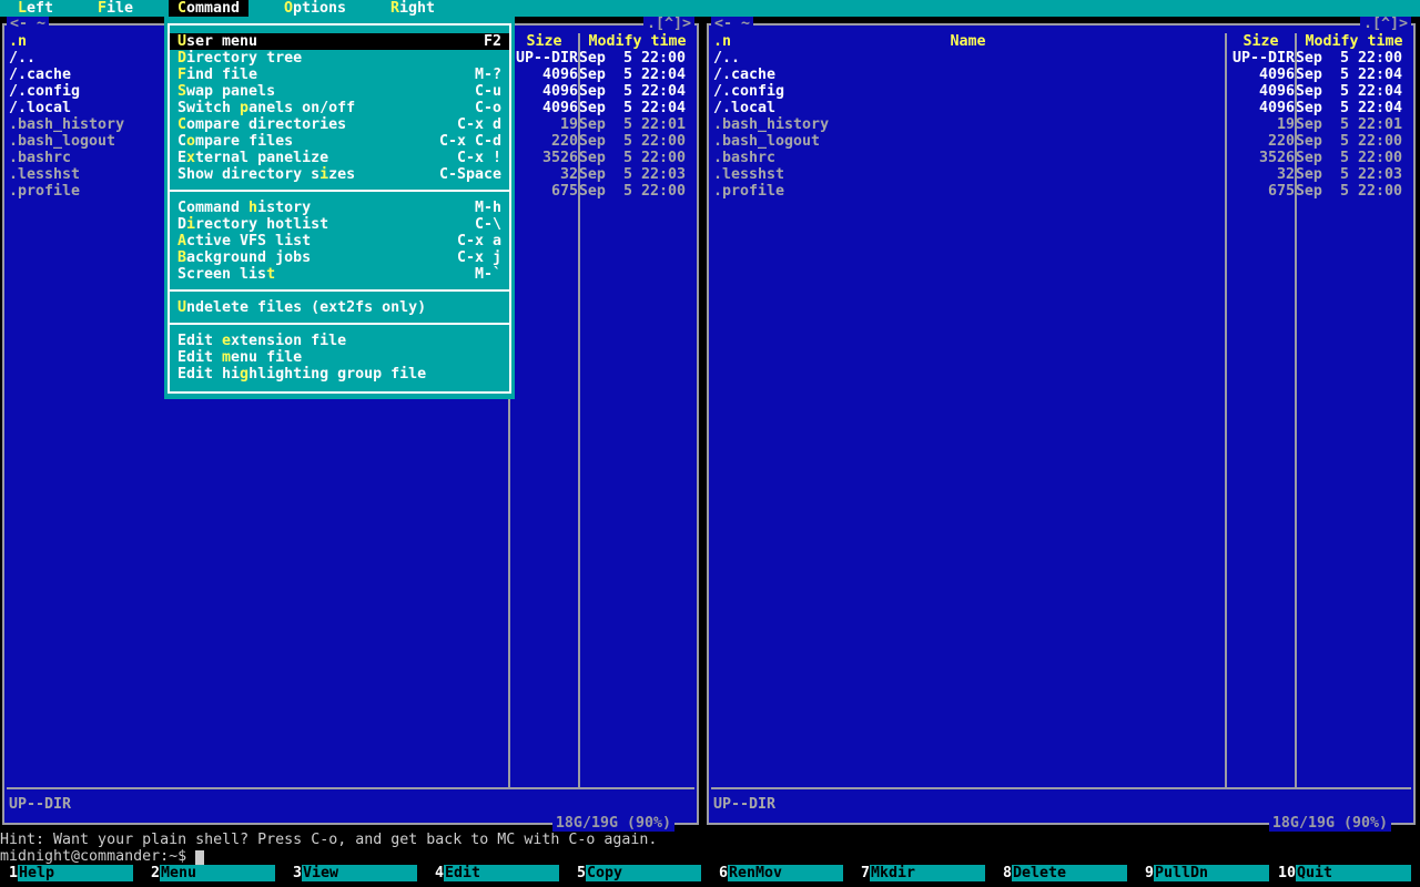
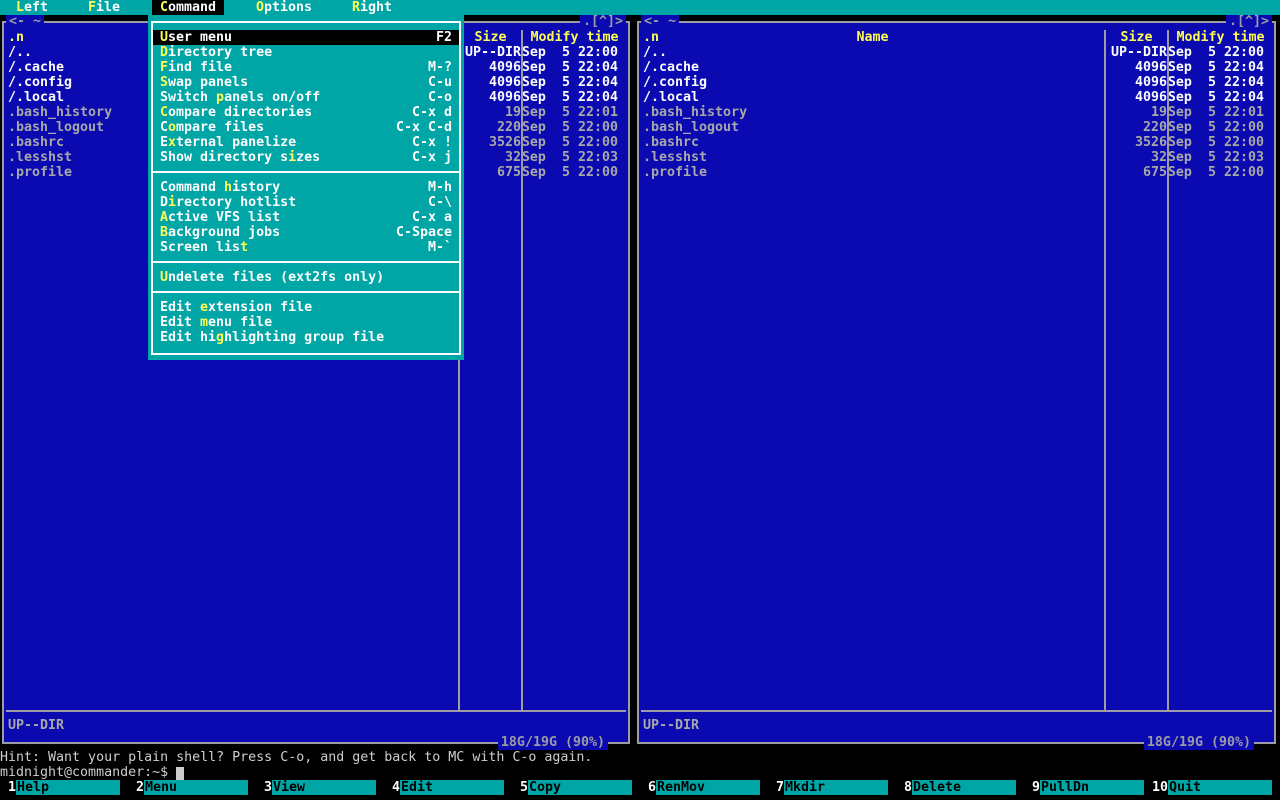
  Left
  File
  Command
  Options
  Right
  <- ~
  .[^]>
  18G/19G (90%)
  .n
  Size
  Modify time
  /..
  UP--DIR
  Sep 5 22:00
  /.cache
  4096
  Sep 5 22:04
  /.config
  4096
  Sep 5 22:04
  /.local
  4096
  Sep 5 22:04
  .bash_history
  19
  Sep 5 22:01
  .bash_logout
  220
  Sep 5 22:00
  .bashrc
  3526
  Sep 5 22:00
  .lesshst
  32
  Sep 5 22:03
  .profile
  675
  Sep 5 22:00
  UP--DIR
  <- ~
  .[^]>
  18G/19G (90%)
  .n
  Name
  Size
  Modify time
  /..
  UP--DIR
  Sep 5 22:00
  /.cache
  4096
  Sep 5 22:04
  /.config
  4096
  Sep 5 22:04
  /.local
  4096
  Sep 5 22:04
  .bash_history
  19
  Sep 5 22:01
  .bash_logout
  220
  Sep 5 22:00
  .bashrc
  3526
  Sep 5 22:00
  .lesshst
  32
  Sep 5 22:03
  .profile
  675
  Sep 5 22:00
  UP--DIR
  User menu
  F2
  Directory tree
  Find file
  M-?
  Swap panels
  C-u
  Switch panels on/off
  C-o
  Compare directories
  C-x d
  Compare files
  C-x C-d
  External panelize
  C-x !
  Show directory sizes
- C-Space
+ C-x j
  Command history
  M-h
  Directory hotlist
  C-\
  Active VFS list
  C-x a
  Background jobs
- C-x j
+ C-Space
  Screen list
  M-`
  Undelete files (ext2fs only)
  Edit extension file
  Edit menu file
  Edit highlighting group file
  Hint: Want your plain shell? Press C-o, and get back to MC with C-o again.
  midnight@commander:~$
  1
  Help
  2
  Menu
  3
  View
  4
  Edit
  5
  Copy
  6
  RenMov
  7
  Mkdir
  8
  Delete
  9
  PullDn
  10
  Quit
